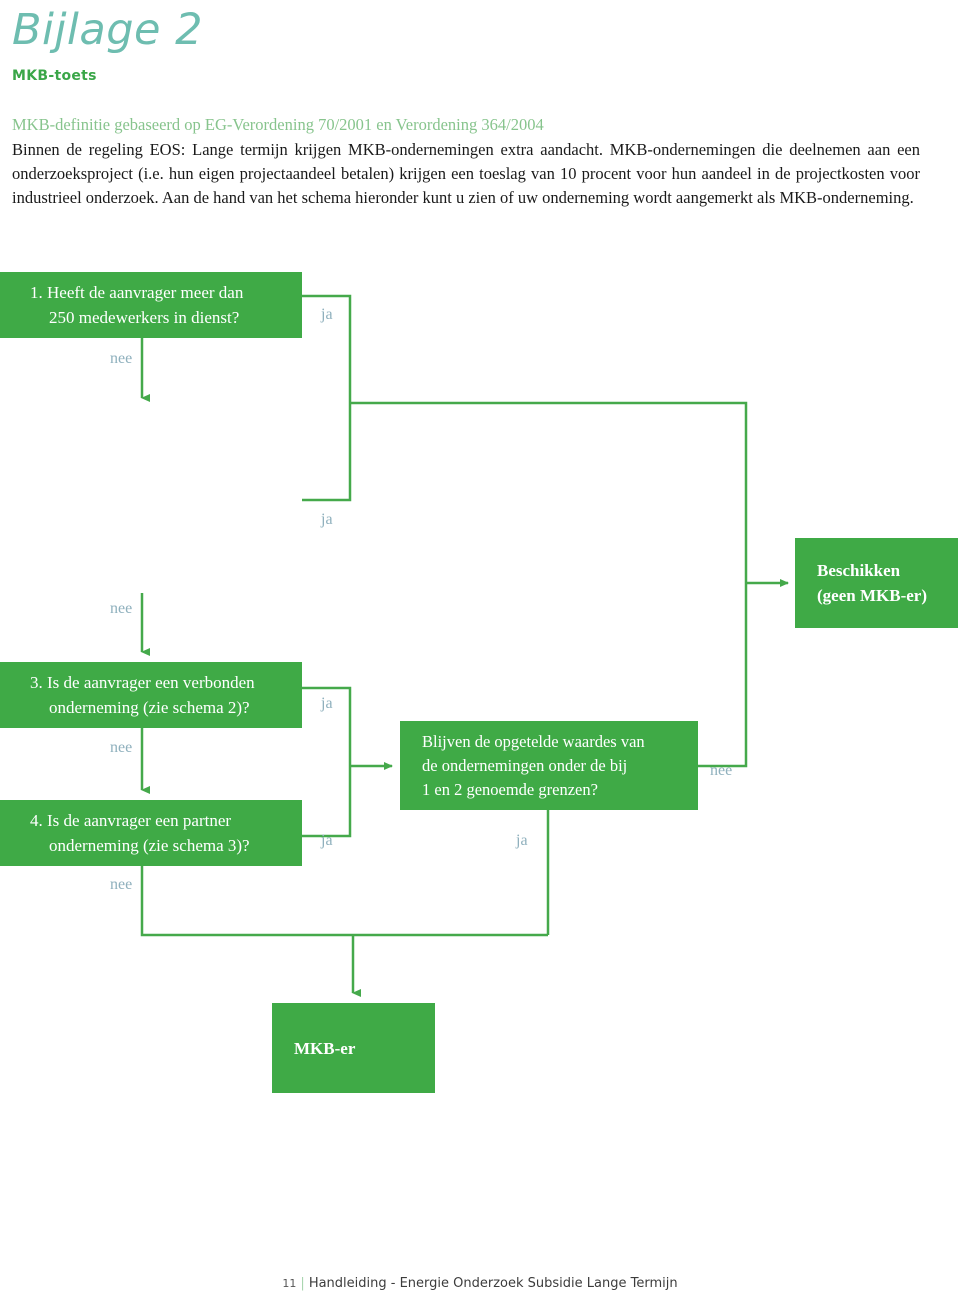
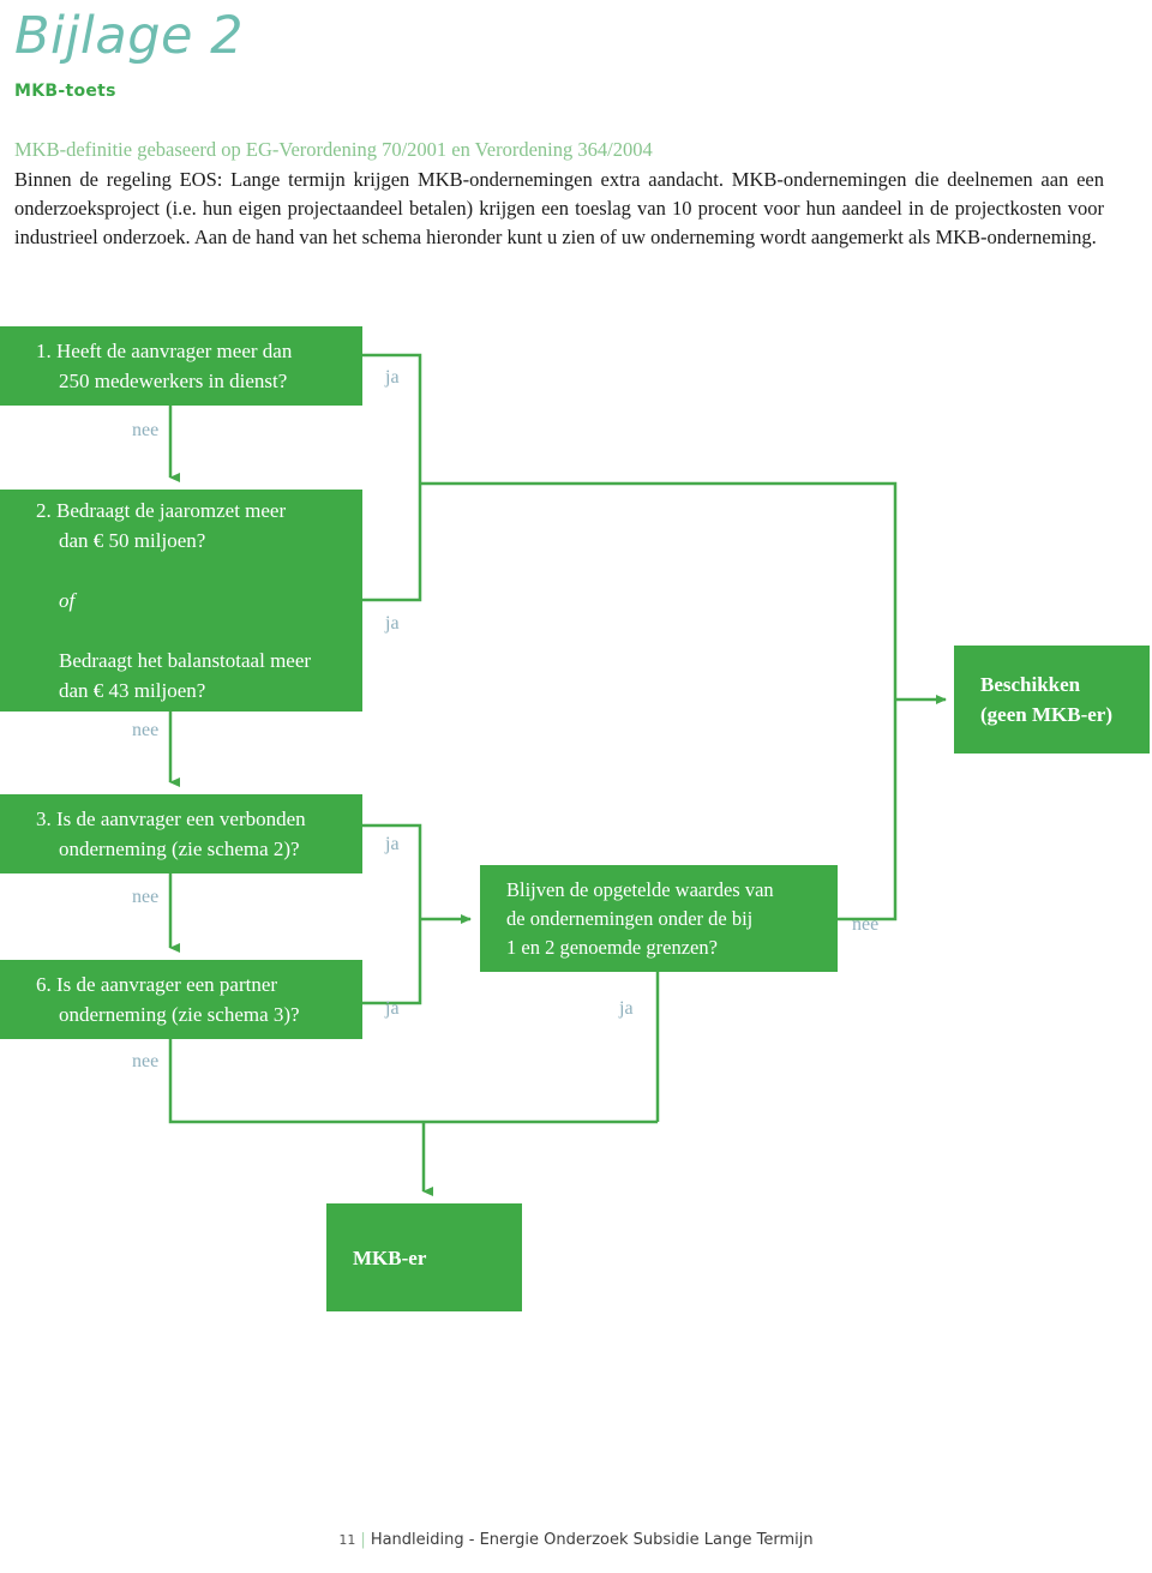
  Bijlage 2
  MKB-toets
  MKB-definitie gebaseerd op EG-Verordening 70/2001 en Verordening 364/2004
  Binnen de regeling EOS: Lange termijn krijgen MKB-ondernemingen extra aandacht. MKB-ondernemingen die deelnemen aan een onderzoeksproject (i.e. hun eigen projectaandeel betalen) krijgen een toeslag van 10 procent voor hun aandeel in de projectkosten voor industrieel onderzoek. Aan de hand van het schema hieronder kunt u zien of uw onderneming wordt aangemerkt als MKB-onderneming.
  1. Heeft de aanvrager meer dan
  250 medewerkers in dienst?
+ 2. Bedraagt de jaaromzet meer
+ dan € 50 miljoen?
+ of
+ Bedraagt het balanstotaal meer
+ dan € 43 miljoen?
  3. Is de aanvrager een verbonden
  onderneming (zie schema 2)?
- 4. Is de aanvrager een partner
+ 6. Is de aanvrager een partner
  onderneming (zie schema 3)?
  Blijven de opgetelde waardes van
  de ondernemingen onder de bij
  1 en 2 genoemde grenzen?
  Beschikken
  (geen MKB-er)
  MKB-er
  ja
  nee
  ja
  nee
  ja
  nee
  ja
  nee
  ja
  nee
  11 | Handleiding - Energie Onderzoek Subsidie Lange Termijn
